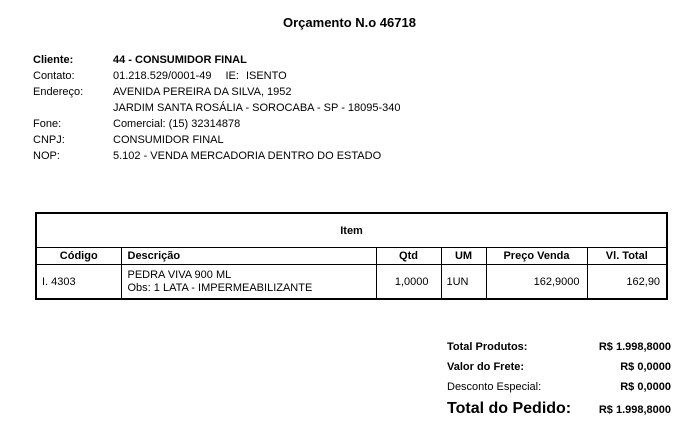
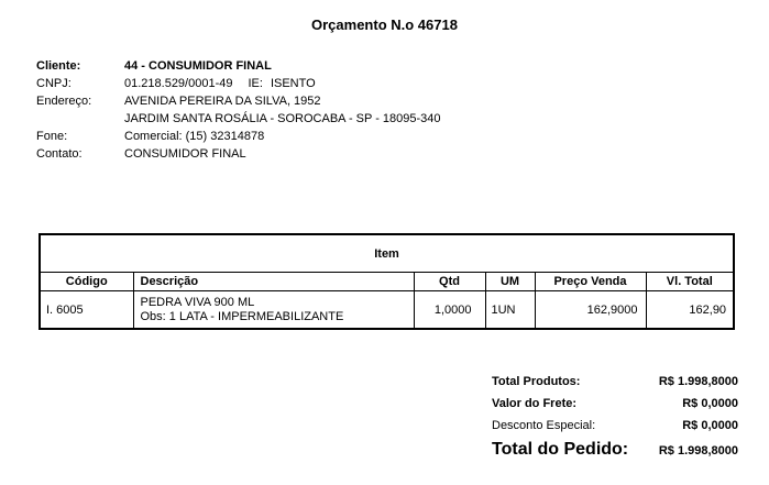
  Orçamento N.o 46718
  Cliente: 44 - CONSUMIDOR FINAL
- Contato: 01.218.529/0001-49 IE: ISENTO
+ CNPJ: 01.218.529/0001-49 IE: ISENTO
  Endereço: AVENIDA PEREIRA DA SILVA, 1952
  JARDIM SANTA ROSÁLIA - SOROCABA - SP - 18095-340
  Fone: Comercial: (15) 32314878
- CNPJ: CONSUMIDOR FINAL
+ Contato: CONSUMIDOR FINAL
- NOP: 5.102 - VENDA MERCADORIA DENTRO DO ESTADO
  Item
  Código	Descrição	Qtd	UM	Preço Venda	Vl. Total
- I. 4303	PEDRA VIVA 900 ML Obs: 1 LATA - IMPERMEABILIZANTE	1,0000	1UN	162,9000	162,90
+ I. 6005	PEDRA VIVA 900 ML Obs: 1 LATA - IMPERMEABILIZANTE	1,0000	1UN	162,9000	162,90
  Total Produtos:
  R$ 1.998,8000
  Valor do Frete:
  R$ 0,0000
  Desconto Especial:
  R$ 0,0000
  Total do Pedido:
  R$ 1.998,8000
